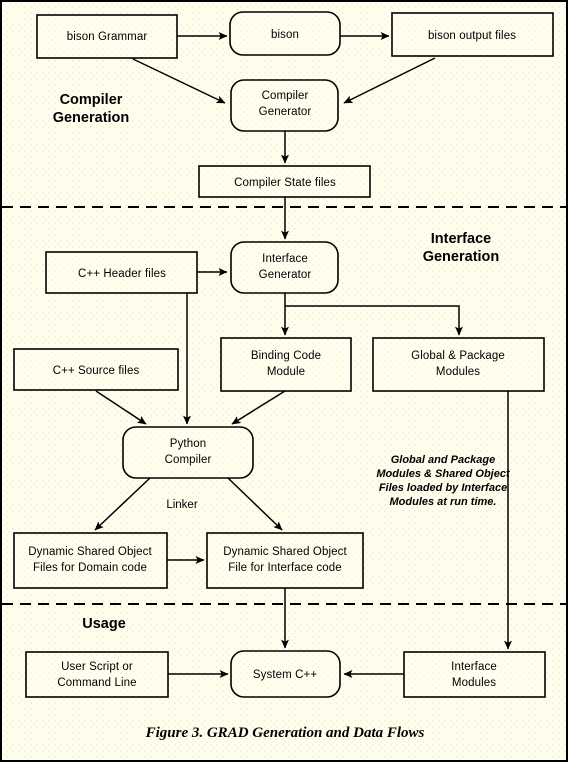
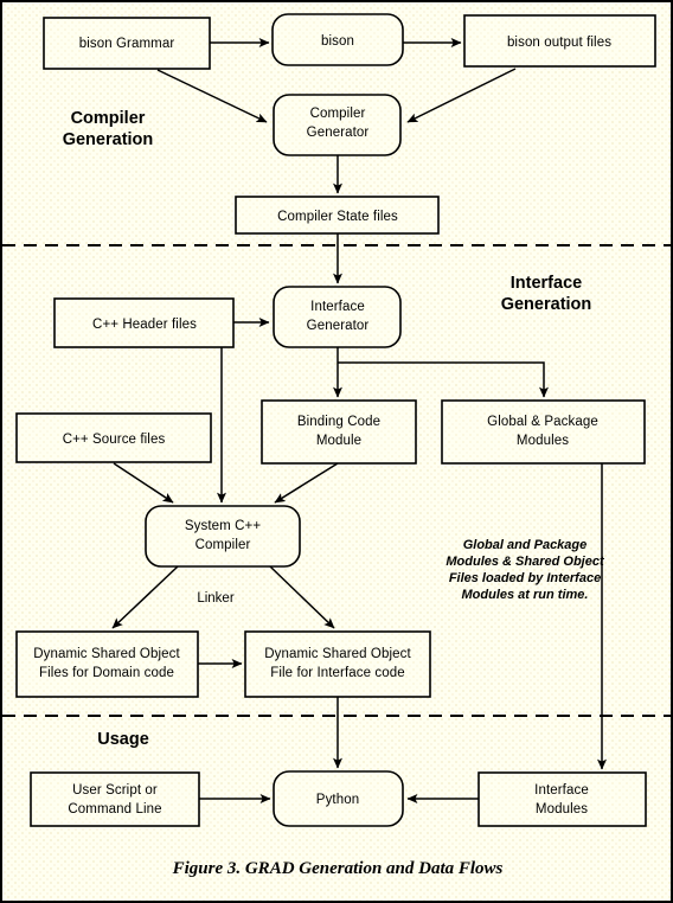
  bison Grammar
  bison
  bison output files
  Compiler
  Generator
  Compiler State files
  C++ Header files
  Interface
  Generator
  C++ Source files
  Binding Code
  Module
  Global & Package
  Modules
- Python
+ System C++
  Compiler
  Dynamic Shared Object
  Files for Domain code
  Dynamic Shared Object
  File for Interface code
  User Script or
  Command Line
- System C++
+ Python
  Interface
  Modules
  Compiler
  Generation
  Interface
  Generation
  Usage
  Linker
  Global and Package
  Modules & Shared Object
  Files loaded by Interface
  Modules at run time.
  Figure 3. GRAD Generation and Data Flows
